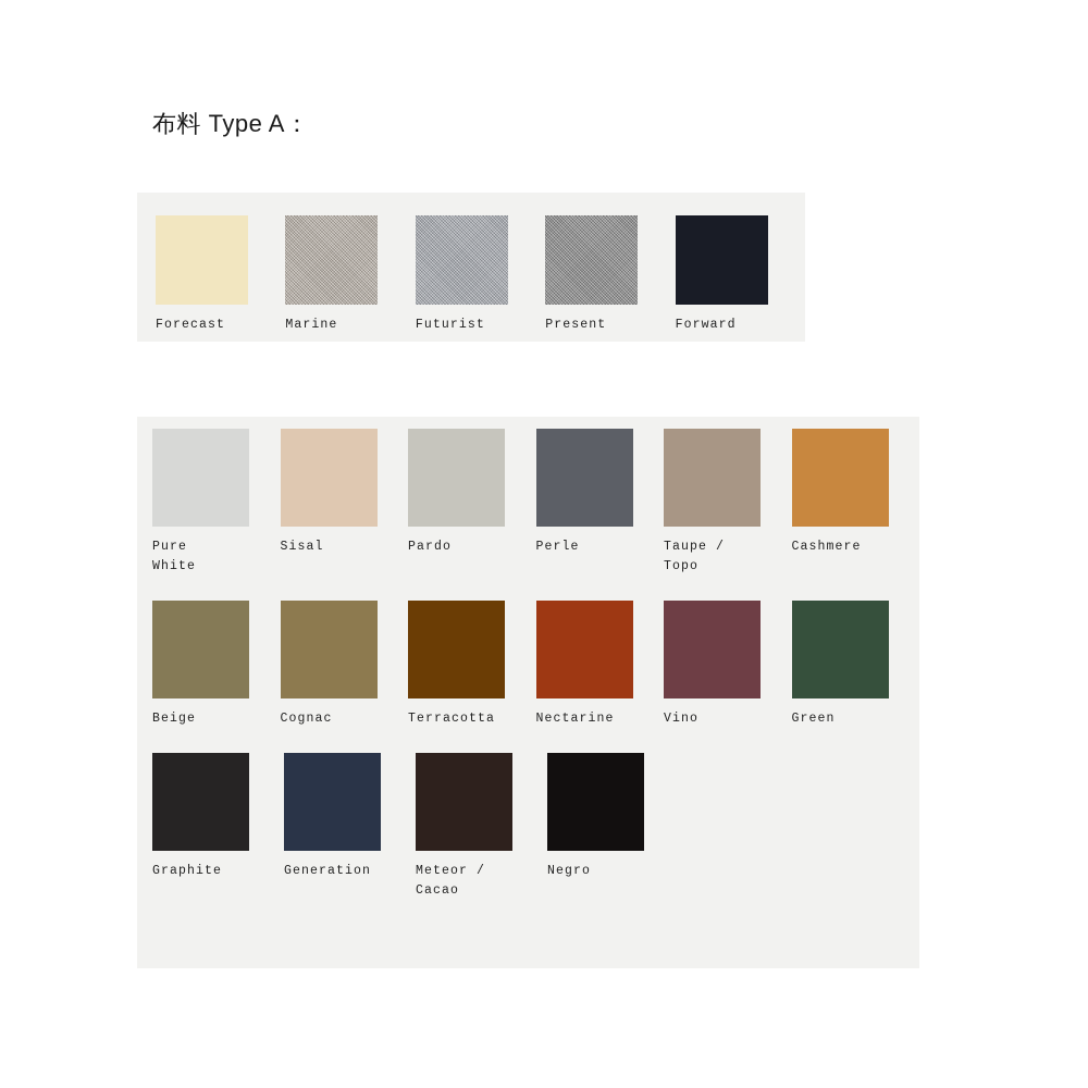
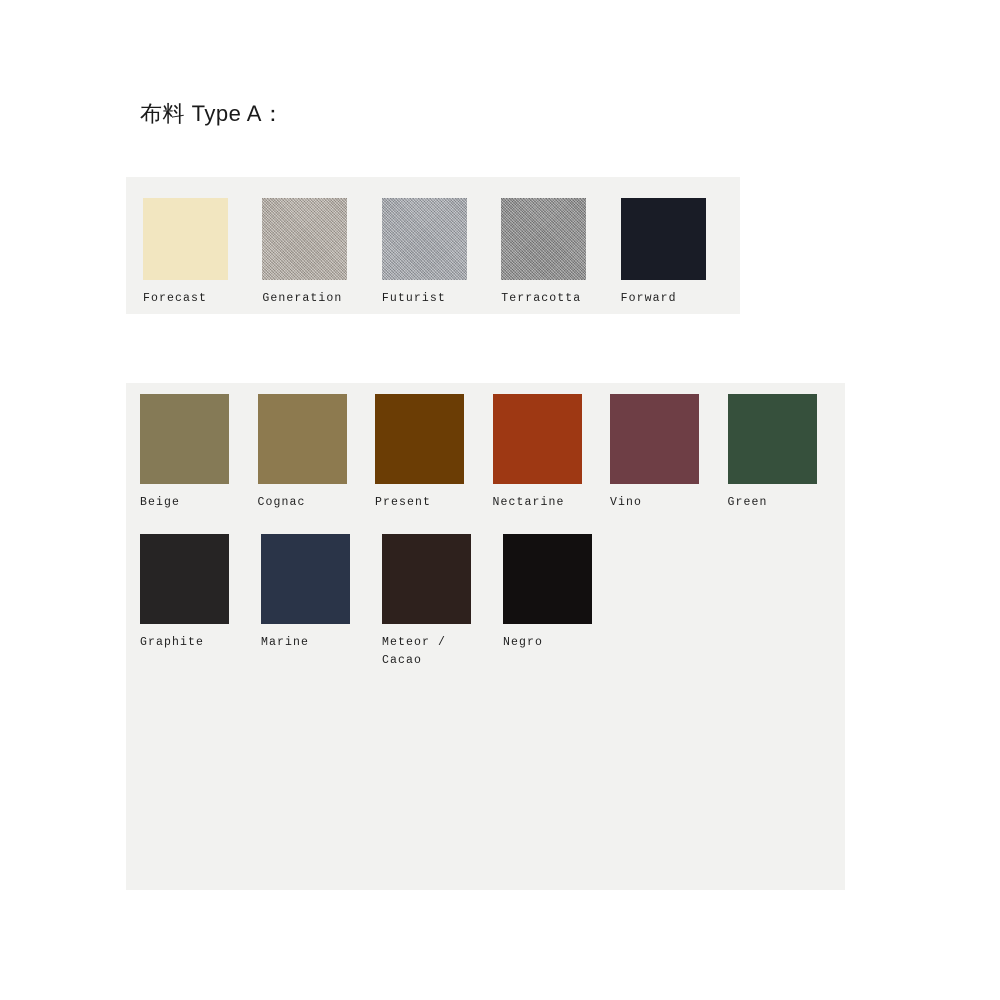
  布料 Type A：
  Forecast
- Marine
+ Generation
  Futurist
- Present
+ Terracotta
  Forward
- Pure
- White
- Sisal
- Pardo
- Perle
- Taupe /
- Topo
- Cashmere
  Beige
  Cognac
- Terracotta
+ Present
  Nectarine
  Vino
  Green
  Graphite
- Generation
+ Marine
  Meteor /
  Cacao
  Negro
